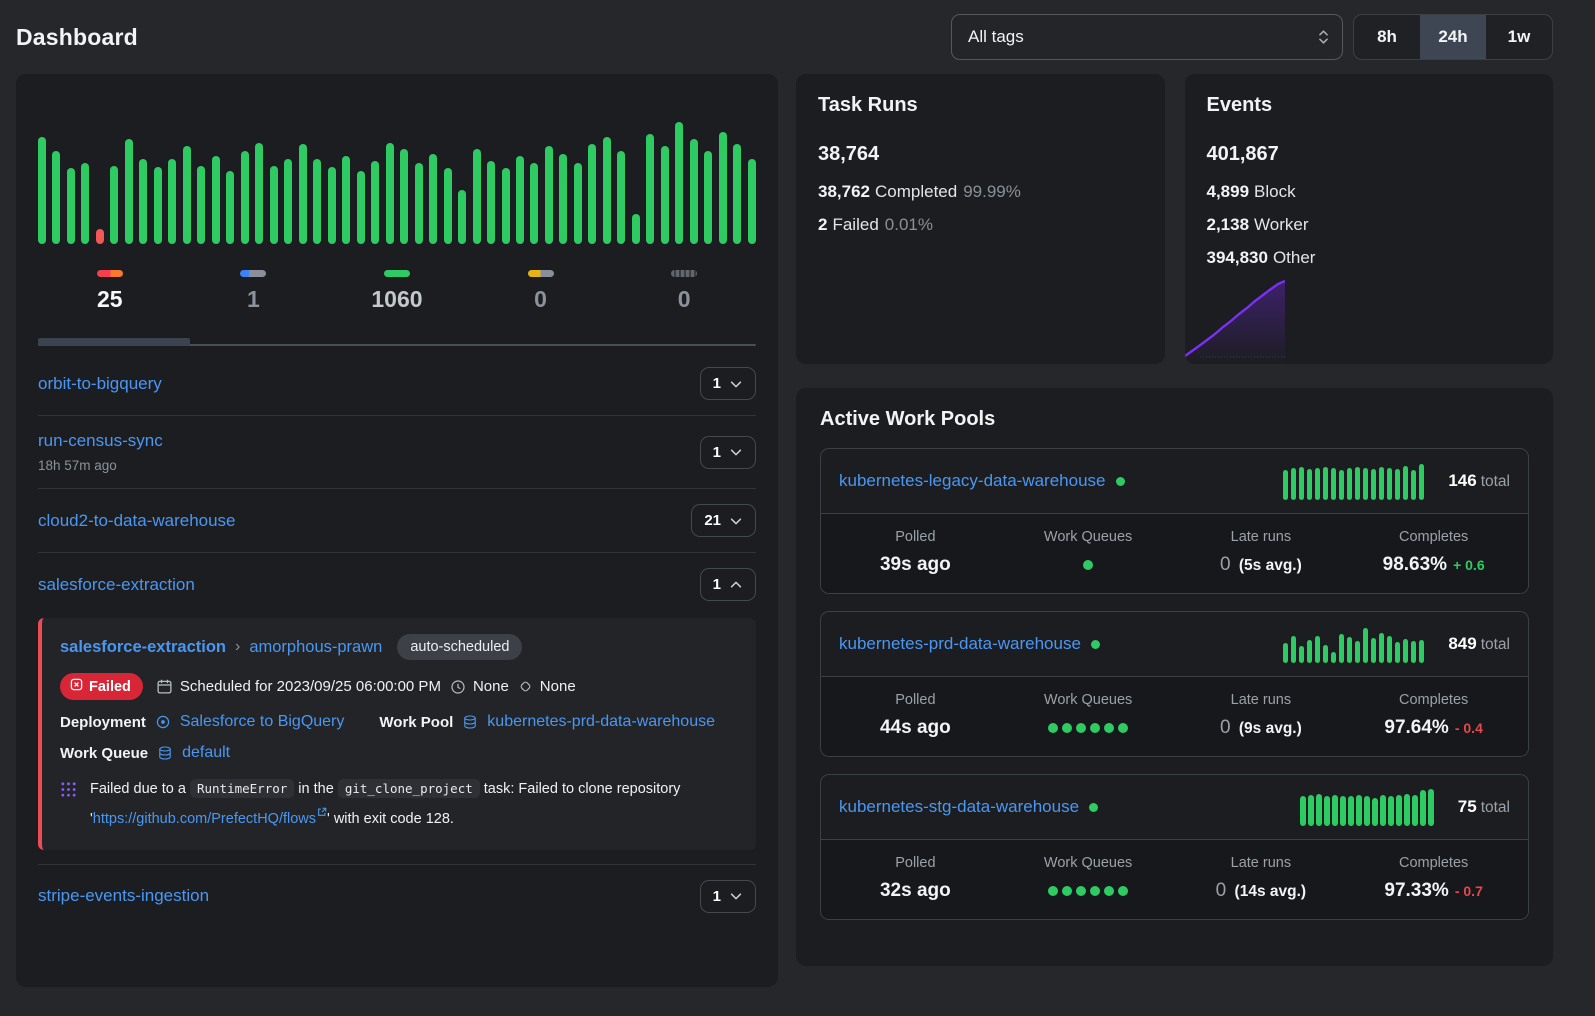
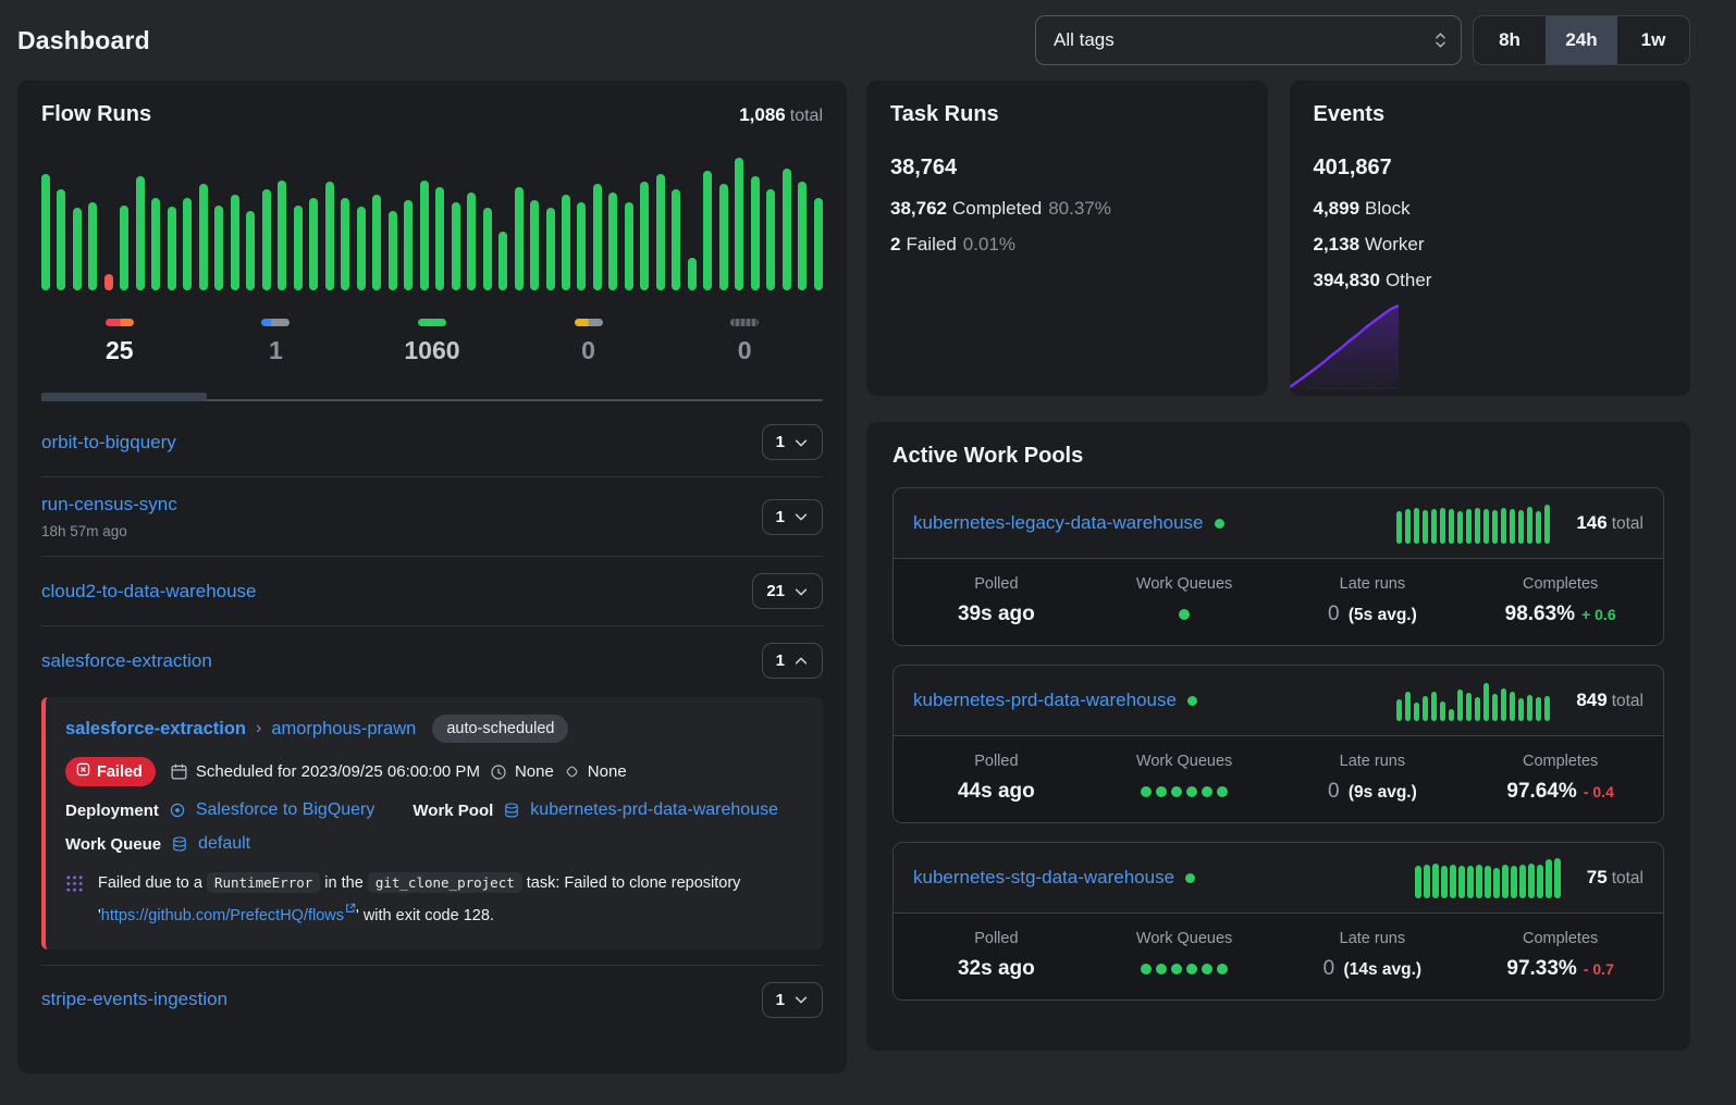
  Dashboard
  All tags
  8h
  24h
  1w
+ Flow Runs
+ 1,086 total
  25
  1
  1060
  0
  0
  orbit-to-bigquery
  1
  run-census-sync
  18h 57m ago
  1
  cloud2-to-data-warehouse
  21
  salesforce-extraction
  1
  salesforce-extraction
  ›
  amorphous-prawn
  auto-scheduled
  Failed
  Scheduled for 2023/09/25 06:00:00 PM
  None
  None
  Deployment
  Salesforce to BigQuery
  Work Pool
  kubernetes-prd-data-warehouse
  Work Queue
  default
  Failed due to a RuntimeError in the git_clone_project task: Failed to clone repository 'https://github.com/PrefectHQ/flows ' with exit code 128.
  stripe-events-ingestion
  1
  Task Runs
  38,764
- 38,762 Completed 99.99%
+ 38,762 Completed 80.37%
  2 Failed 0.01%
  Events
  401,867
  4,899 Block
  2,138 Worker
  394,830 Other
  Active Work Pools
  kubernetes-legacy-data-warehouse
  146 total
  Polled
  39s ago
  Work Queues
  Late runs
  0 (5s avg.)
  Completes
  98.63% + 0.6
  kubernetes-prd-data-warehouse
  849 total
  Polled
  44s ago
  Work Queues
  Late runs
  0 (9s avg.)
  Completes
  97.64% - 0.4
  kubernetes-stg-data-warehouse
  75 total
  Polled
  32s ago
  Work Queues
  Late runs
  0 (14s avg.)
  Completes
  97.33% - 0.7
